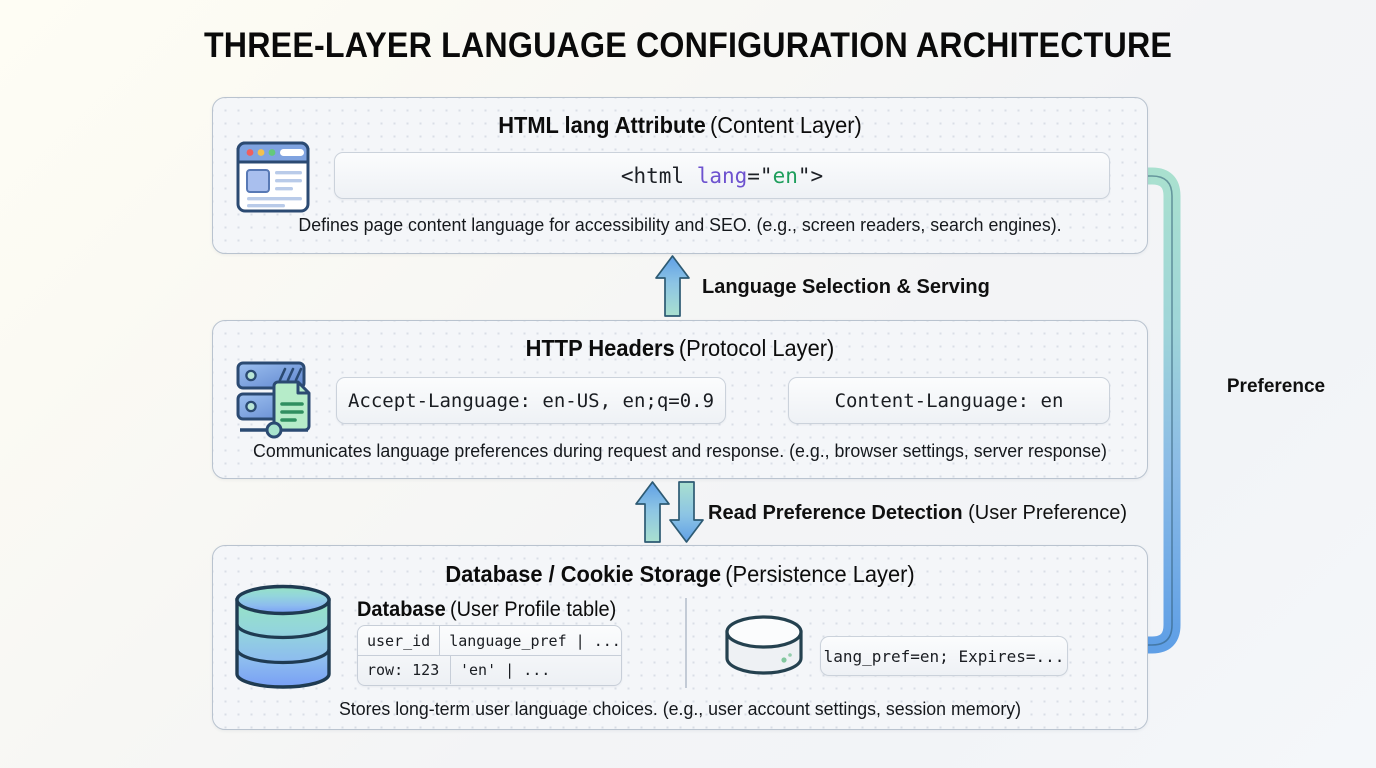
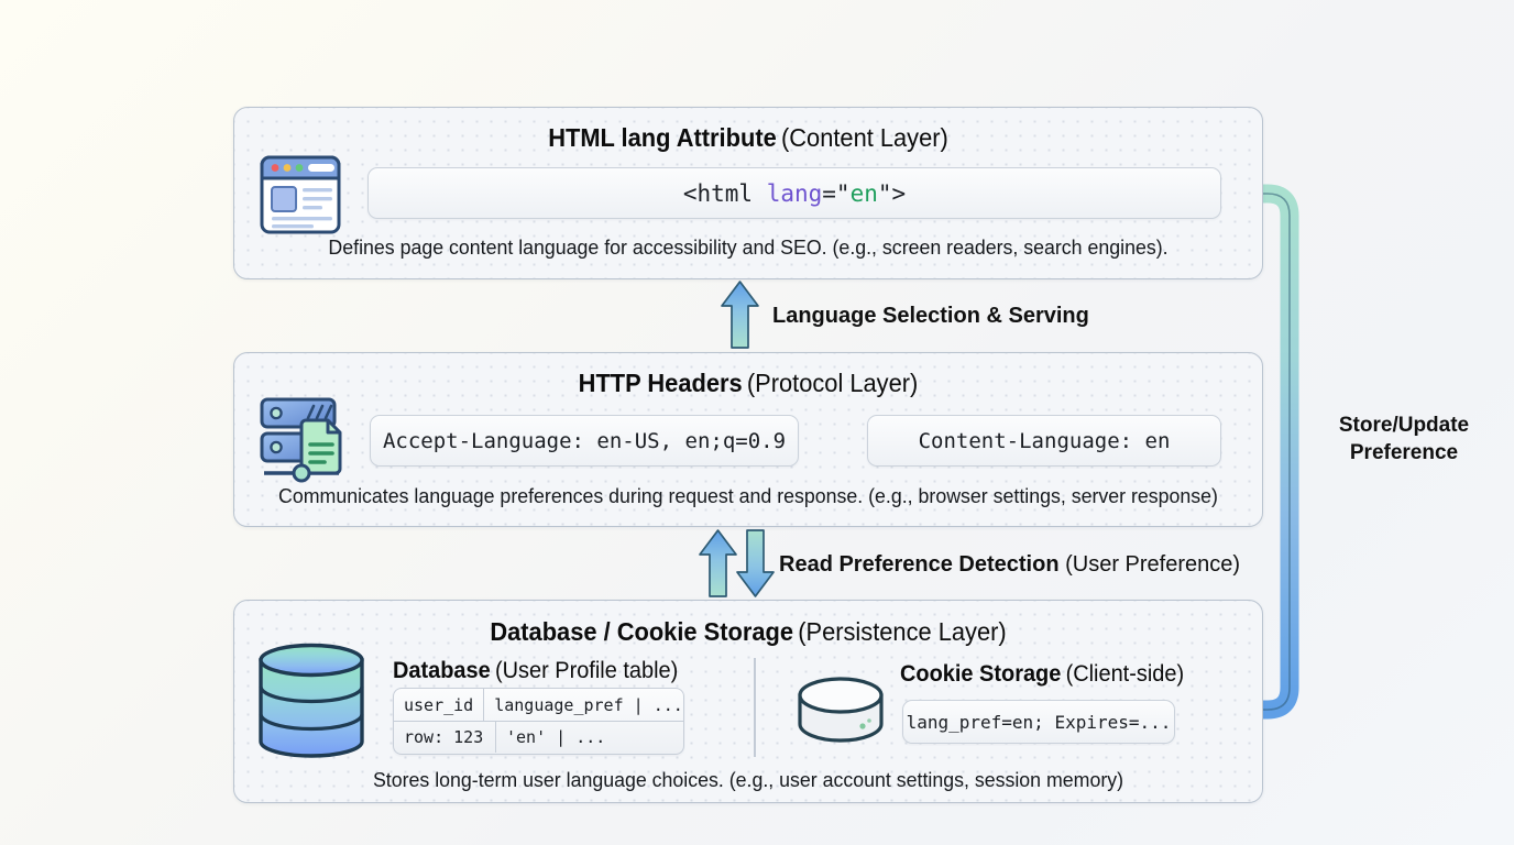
- THREE-LAYER LANGUAGE CONFIGURATION ARCHITECTURE
  HTML lang Attribute (Content Layer)
  <html lang="en">
  Defines page content language for accessibility and SEO. (e.g., screen readers, search engines).
  Language Selection & Serving
  HTTP Headers (Protocol Layer)
  Accept-Language: en-US, en;q=0.9
  Content-Language: en
  Communicates language preferences during request and response. (e.g., browser settings, server response)
  Read Preference Detection (User Preference)
+ Store/Update
  Preference
  Database / Cookie Storage (Persistence Layer)
  Database (User Profile table)
  user_id
  language_pref | ...
  row: 123
  'en' | ...
+ Cookie Storage (Client-side)
  lang_pref=en; Expires=...
  Stores long-term user language choices. (e.g., user account settings, session memory)
